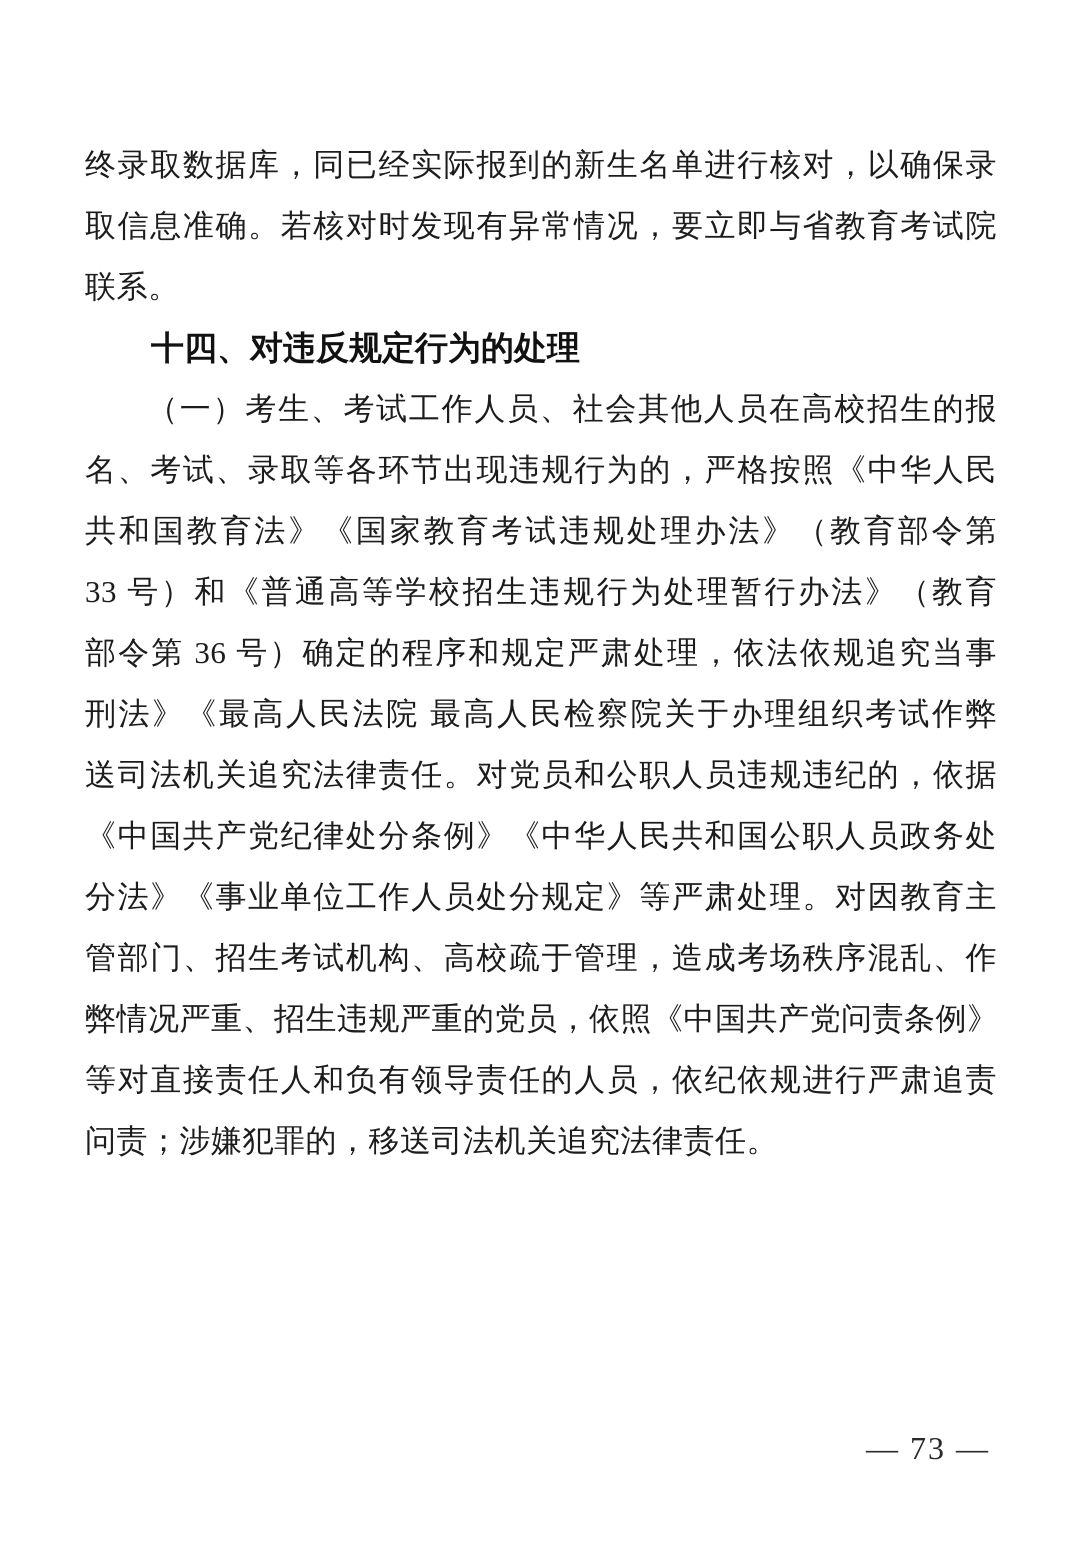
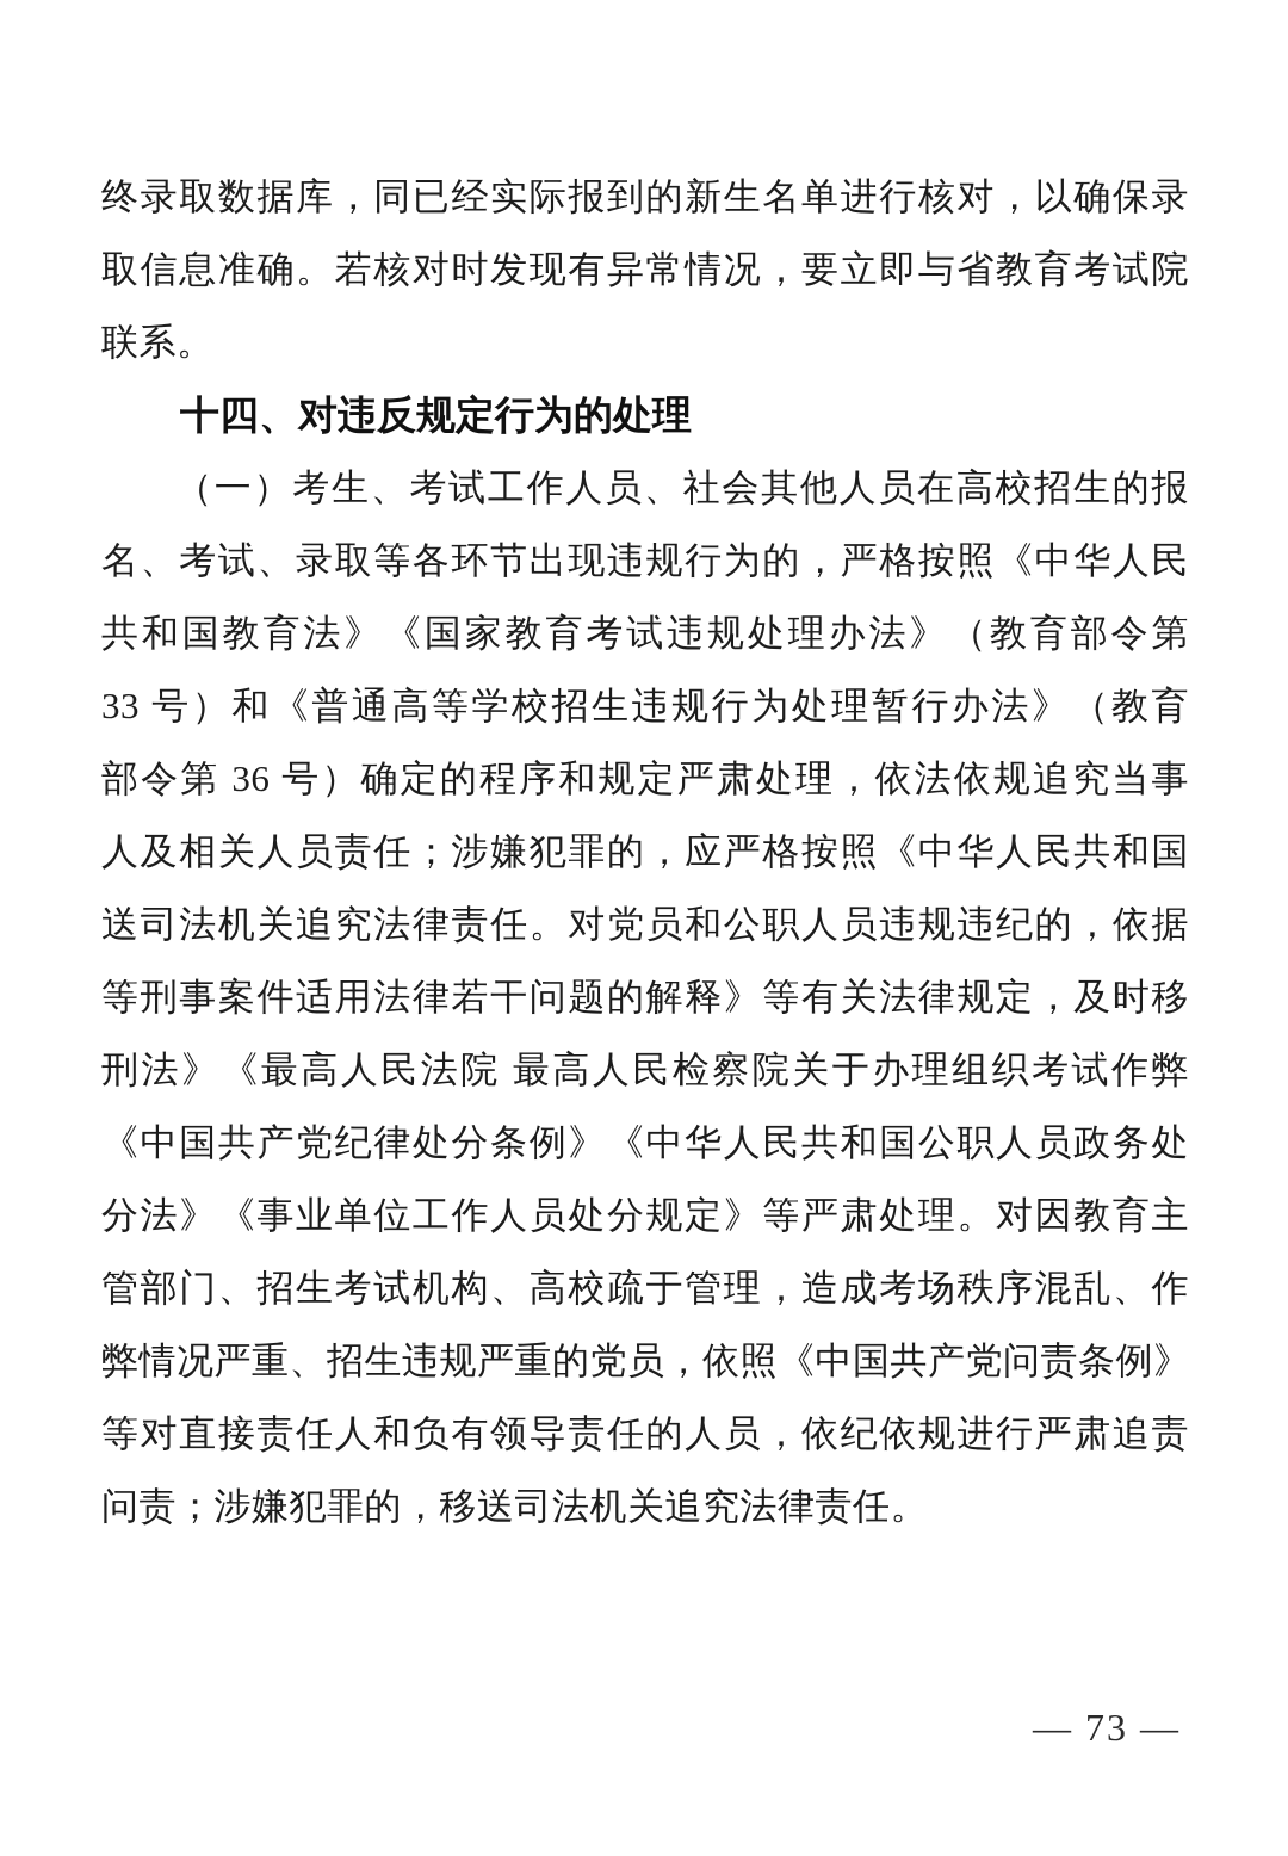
  终录取数据库，同已经实际报到的新生名单进行核对，以确保录
  取信息准确。若核对时发现有异常情况，要立即与省教育考试院
  联系。
  十四、对违反规定行为的处理
  （一）考生、考试工作人员、社会其他人员在高校招生的报
  名、考试、录取等各环节出现违规行为的，严格按照《中华人民
  共和国教育法》《国家教育考试违规处理办法》（教育部令第
  33 号）和《普通高等学校招生违规行为处理暂行办法》（教育
  部令第 36 号）确定的程序和规定严肃处理，依法依规追究当事
+ 人及相关人员责任；涉嫌犯罪的，应严格按照《中华人民共和国
- 刑法》《最高人民法院 最高人民检察院关于办理组织考试作弊
+ 送司法机关追究法律责任。对党员和公职人员违规违纪的，依据
+ 等刑事案件适用法律若干问题的解释》等有关法律规定，及时移
- 送司法机关追究法律责任。对党员和公职人员违规违纪的，依据
+ 刑法》《最高人民法院 最高人民检察院关于办理组织考试作弊
  《中国共产党纪律处分条例》《中华人民共和国公职人员政务处
  分法》《事业单位工作人员处分规定》等严肃处理。对因教育主
  管部门、招生考试机构、高校疏于管理，造成考场秩序混乱、作
  弊情况严重、招生违规严重的党员，依照《中国共产党问责条例》
  等对直接责任人和负有领导责任的人员，依纪依规进行严肃追责
  问责；涉嫌犯罪的，移送司法机关追究法律责任。
  — 73 —
